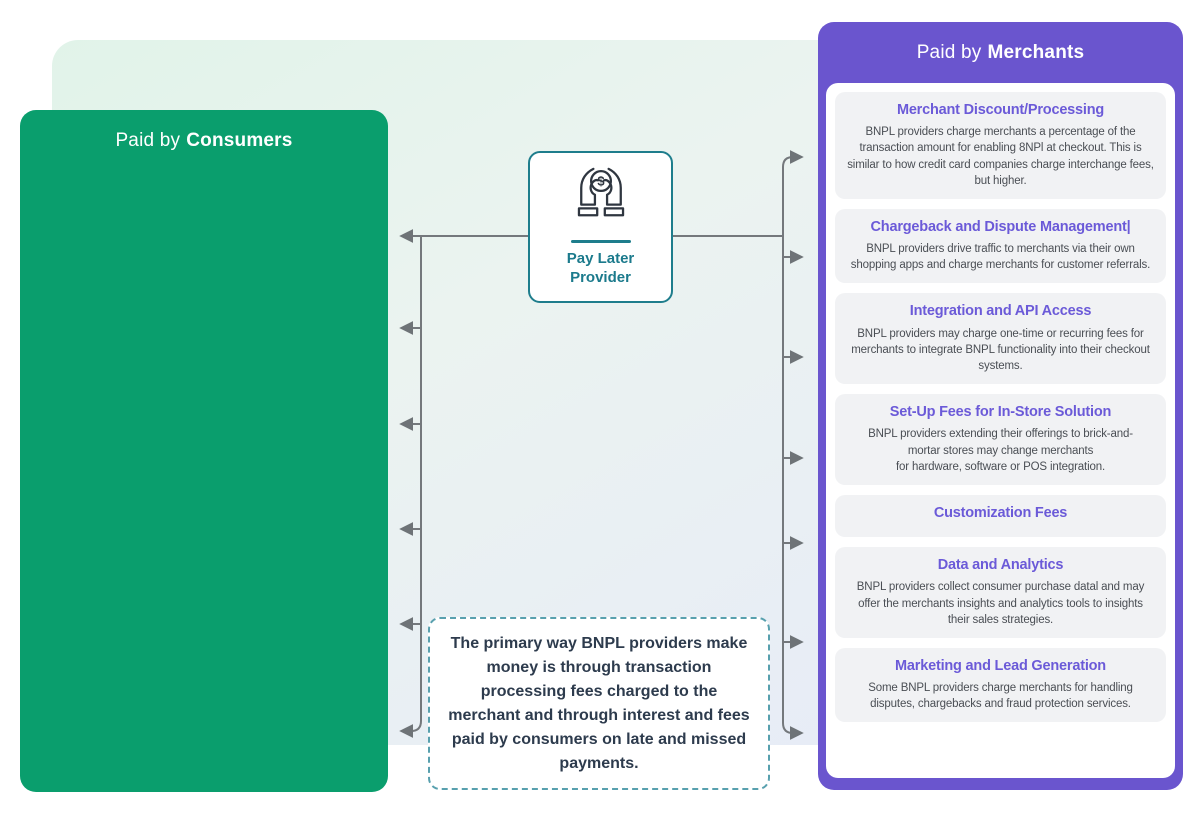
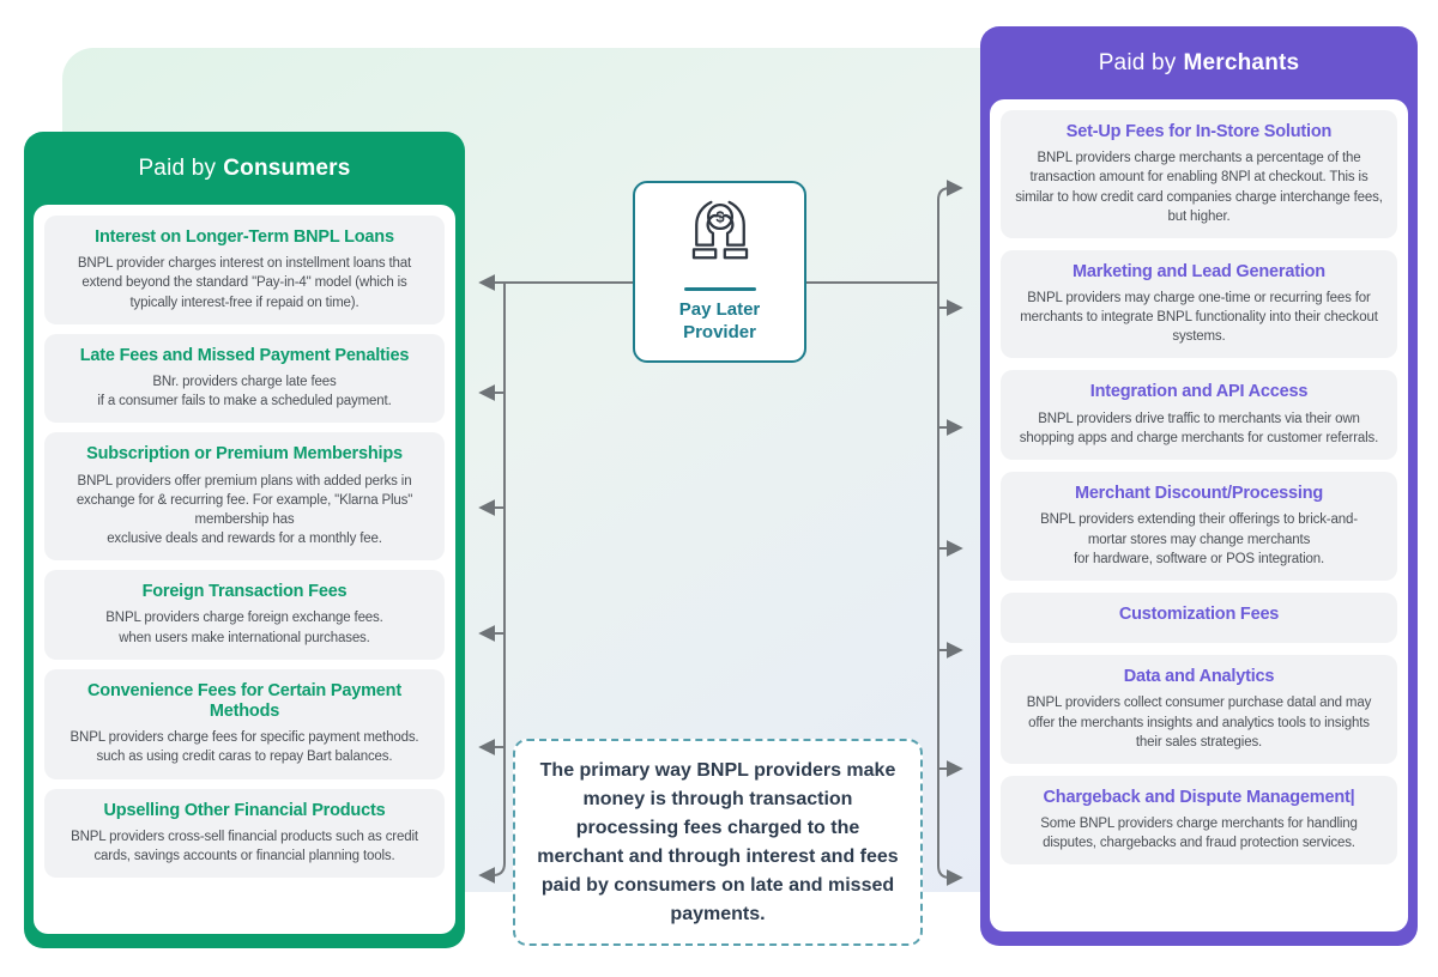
  Paid by
  Consumers
+ Interest on Longer-Term BNPL Loans
+ BNPL provider charges interest on instellment loans that extend beyond the standard "Pay-in-4" model (which is typically interest-free if repaid on time).
+ Late Fees and Missed Payment Penalties
+ BNr. providers charge late fees
+ if a consumer fails to make a scheduled payment.
+ Subscription or Premium Memberships
+ BNPL providers offer premium plans with added perks in exchange for & recurring fee. For example, "Klarna Plus" membership has
+ exclusive deals and rewards for a monthly fee.
+ Foreign Transaction Fees
+ BNPL providers charge foreign exchange fees.
+ when users make international purchases.
+ Convenience Fees for Certain Payment Methods
+ BNPL providers charge fees for specific payment methods. such as using credit caras to repay Bart balances.
+ Upselling Other Financial Products
+ BNPL providers cross-sell financial products such as credit cards, savings accounts or financial planning tools.
  Paid by
  Merchants
- Merchant Discount/Processing
+ Set-Up Fees for In-Store Solution
  BNPL providers charge merchants a percentage of the transaction amount for enabling 8NPl at checkout. This is similar to how credit card companies charge interchange fees, but higher.
- Chargeback and Dispute Management|
+ Marketing and Lead Generation
- BNPL providers drive traffic to merchants via their own shopping apps and charge merchants for customer referrals.
+ BNPL providers may charge one-time or recurring fees for merchants to integrate BNPL functionality into their checkout systems.
  Integration and API Access
- BNPL providers may charge one-time or recurring fees for merchants to integrate BNPL functionality into their checkout systems.
+ BNPL providers drive traffic to merchants via their own shopping apps and charge merchants for customer referrals.
- Set-Up Fees for In-Store Solution
+ Merchant Discount/Processing
  BNPL providers extending their offerings to brick-and-
  mortar stores may change merchants
  for hardware, software or POS integration.
  Customization Fees
  Data and Analytics
  BNPL providers collect consumer purchase datal and may offer the merchants insights and analytics tools to insights their sales strategies.
- Marketing and Lead Generation
+ Chargeback and Dispute Management|
  Some BNPL providers charge merchants for handling disputes, chargebacks and fraud protection services.
  $
  Pay Later
  Provider
  The primary way BNPL providers make money is through transaction processing fees charged to the merchant and through interest and fees paid by consumers on late and missed payments.
